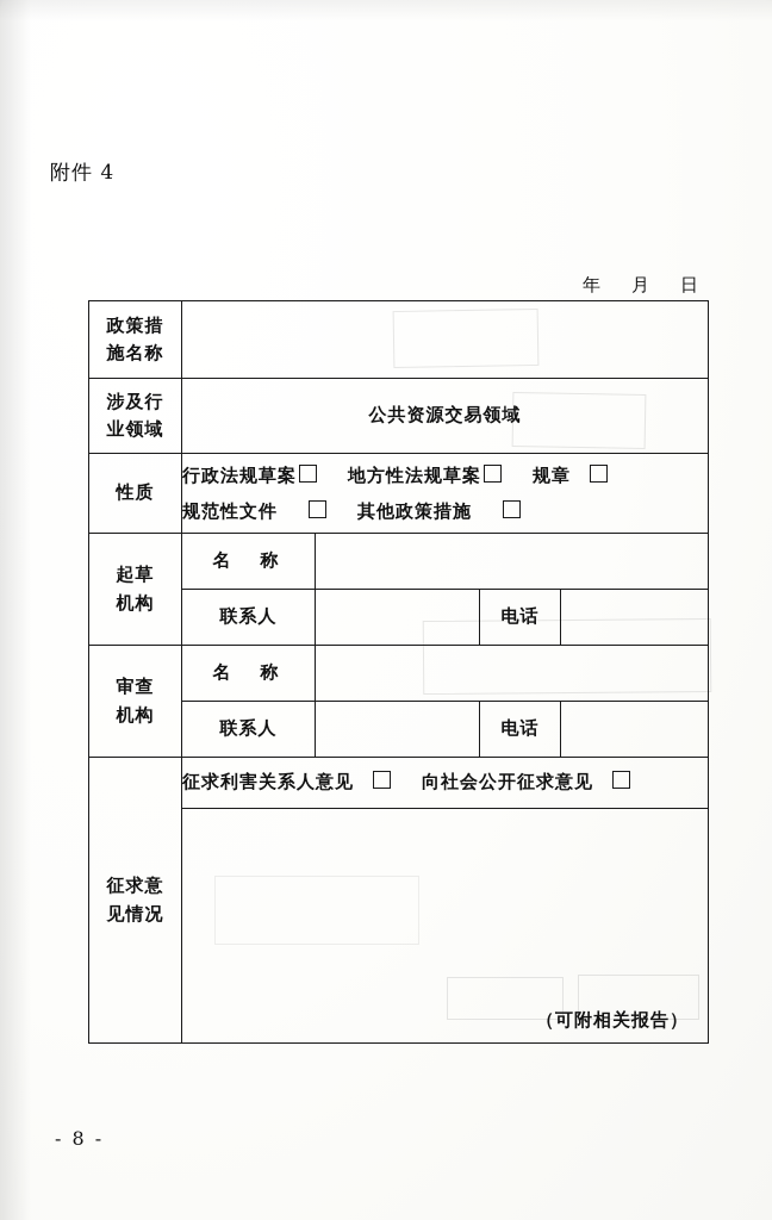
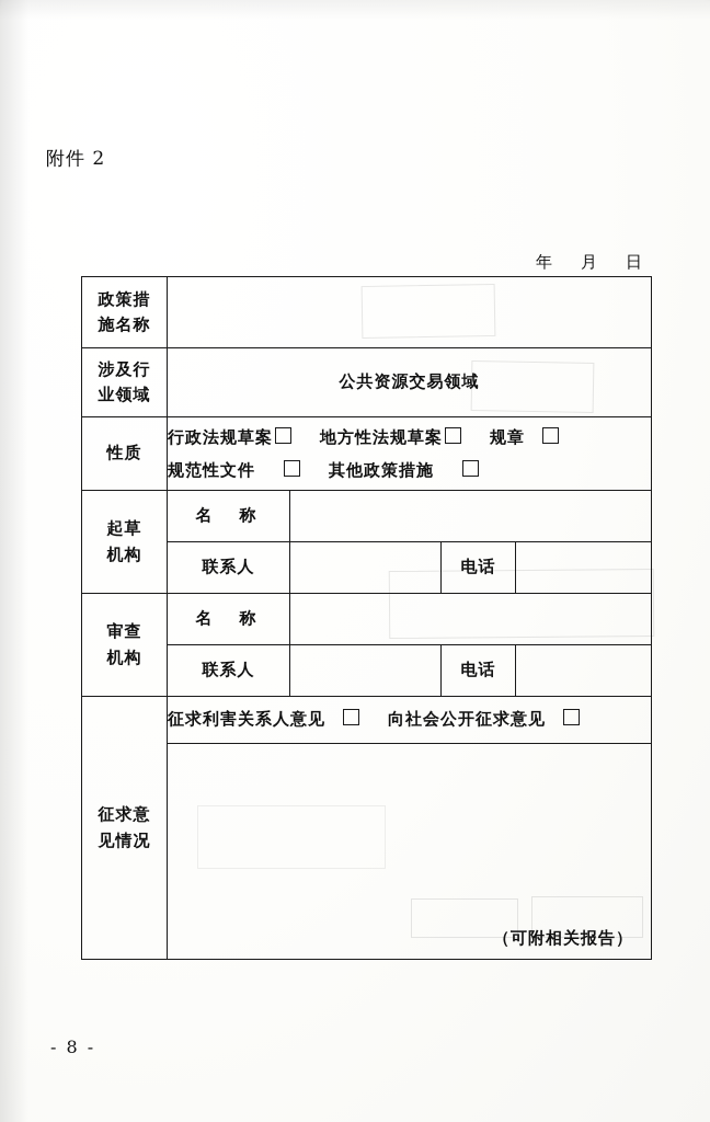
- 附件 4
+ 附件 2
  年
  月
  日
  政策措施名称
  涉及行业领域	公共资源交易领域
  性质	行政法规草案 地方性法规草案 规章 规范性文件 其他政策措施
  起草机构	名 称
  联系人		电话
  审查机构	名 称
  联系人		电话
  征求意见情况	征求利害关系人意见 向社会公开征求意见
  （可附相关报告）
  - 8 -
